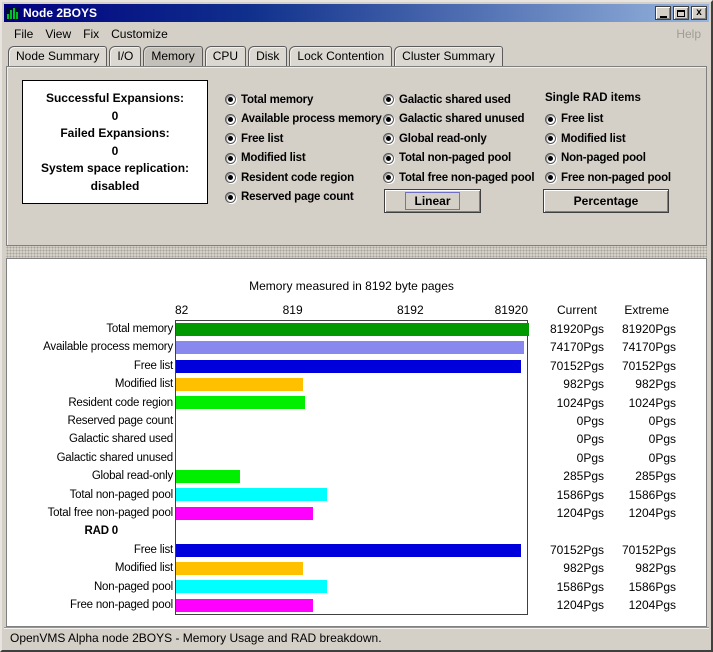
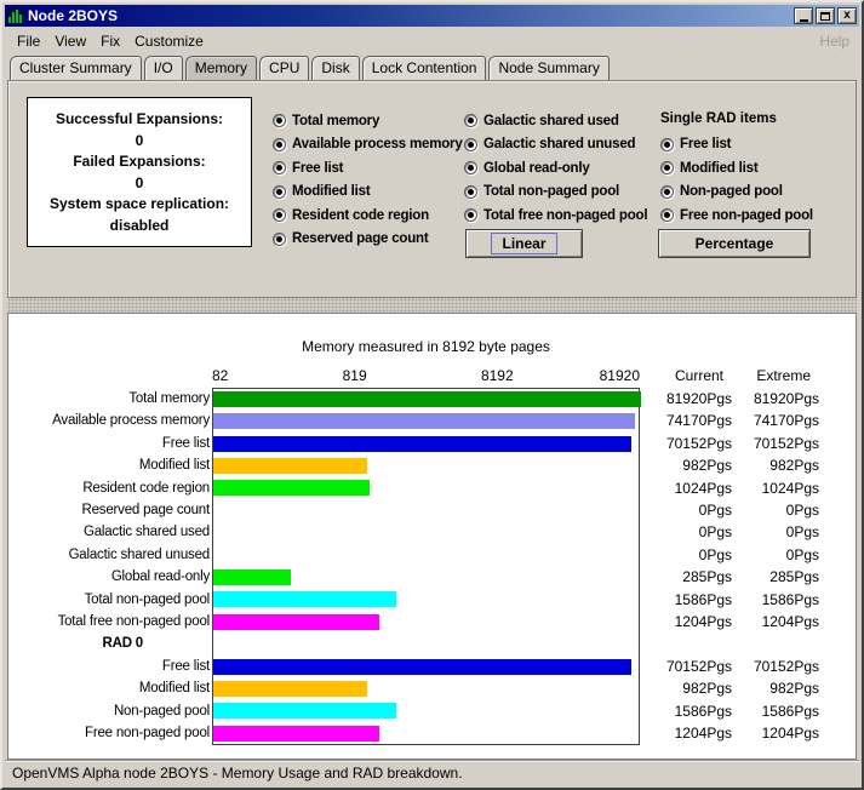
  Node 2BOYS
  x
  File
  View
  Fix
  Customize
  Help
- Node Summary
+ Cluster Summary
  I/O
  Memory
  CPU
  Disk
  Lock Contention
- Cluster Summary
+ Node Summary
  Successful Expansions:
  0
  Failed Expansions:
  0
  System space replication:
  disabled
  Total memory
  Available process memory
  Free list
  Modified list
  Resident code region
  Reserved page count
  Galactic shared used
  Galactic shared unused
  Global read-only
  Total non-paged pool
  Total free non-paged pool
  Single RAD items
  Free list
  Modified list
  Non-paged pool
  Free non-paged pool
  Linear
  Percentage
  Memory measured in 8192 byte pages
  Current
  Extreme
  Total memory
  81920Pgs
  81920Pgs
  Available process memory
  74170Pgs
  74170Pgs
  Free list
  70152Pgs
  70152Pgs
  Modified list
  982Pgs
  982Pgs
  Resident code region
  1024Pgs
  1024Pgs
  Reserved page count
  0Pgs
  0Pgs
  Galactic shared used
  0Pgs
  0Pgs
  Galactic shared unused
  0Pgs
  0Pgs
  Global read-only
  285Pgs
  285Pgs
  Total non-paged pool
  1586Pgs
  1586Pgs
  Total free non-paged pool
  1204Pgs
  1204Pgs
  RAD 0
  Free list
  70152Pgs
  70152Pgs
  Modified list
  982Pgs
  982Pgs
  Non-paged pool
  1586Pgs
  1586Pgs
  Free non-paged pool
  1204Pgs
  1204Pgs
  82
  819
  8192
  81920
  OpenVMS Alpha node 2BOYS - Memory Usage and RAD breakdown.
